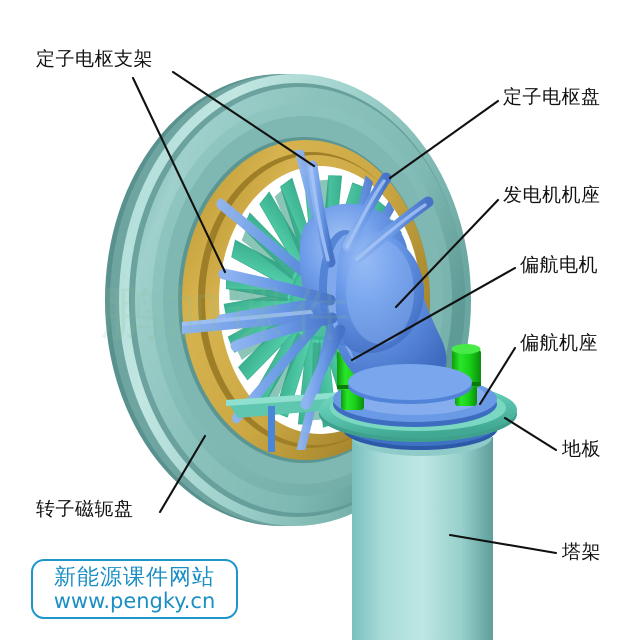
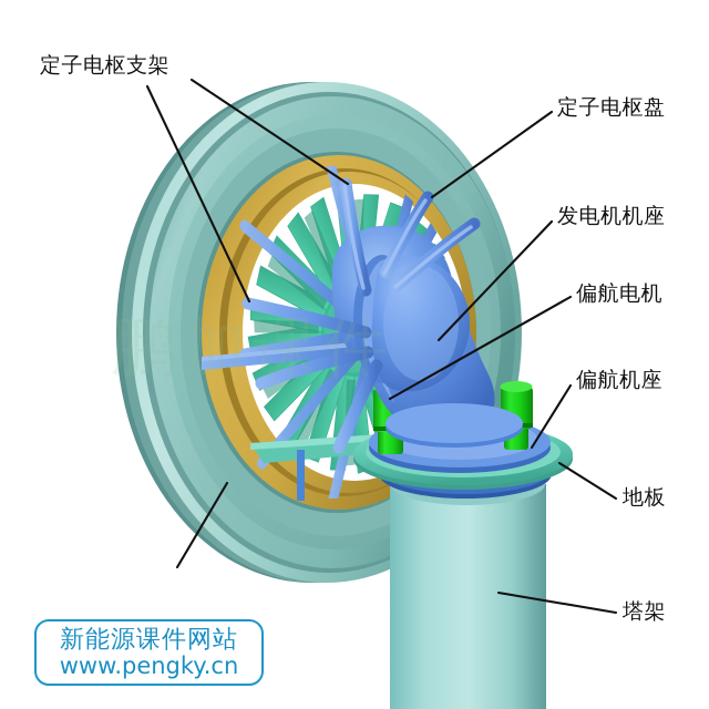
  鹏加课件
  定子电枢支架
  定子电枢盘
  发电机机座
  偏航电机
  偏航机座
  地板
  塔架
- 转子磁轭盘
  新能源课件网站
  www.pengky.cn
